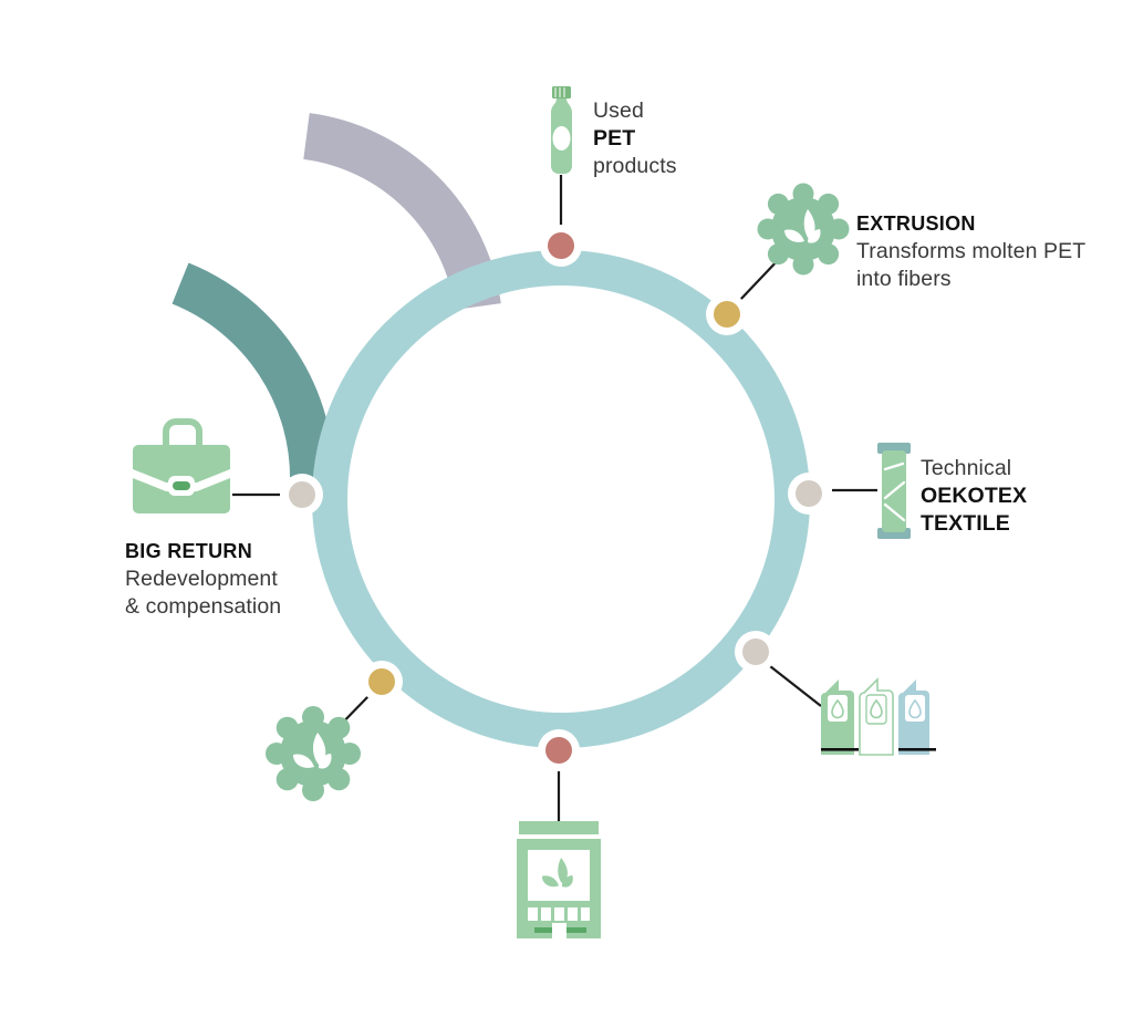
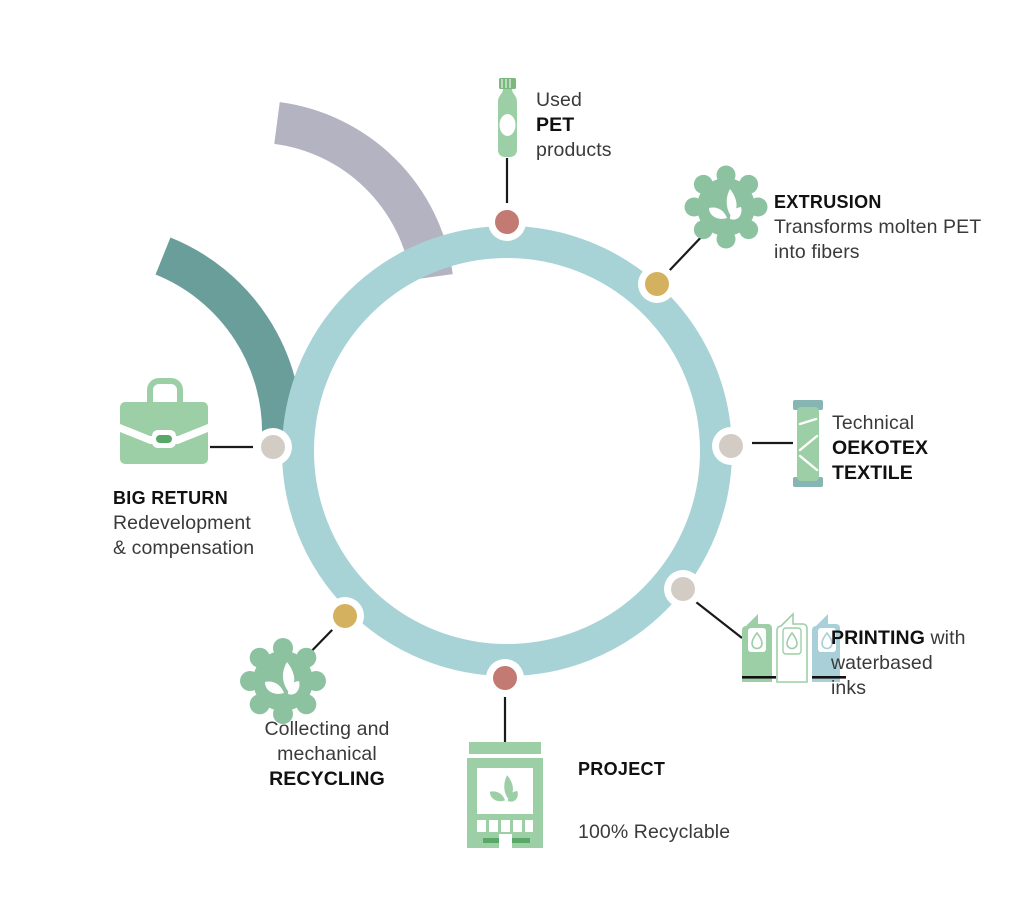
  Used
  PET
  products
  EXTRUSION
  Transforms molten PET
  into fibers
  Technical
  OEKOTEX
  TEXTILE
+ PRINTING with
+ waterbased
+ inks
+ PROJECT
+ 100% Recyclable
+ Collecting and
+ mechanical
+ RECYCLING
  BIG RETURN
  Redevelopment
  & compensation
